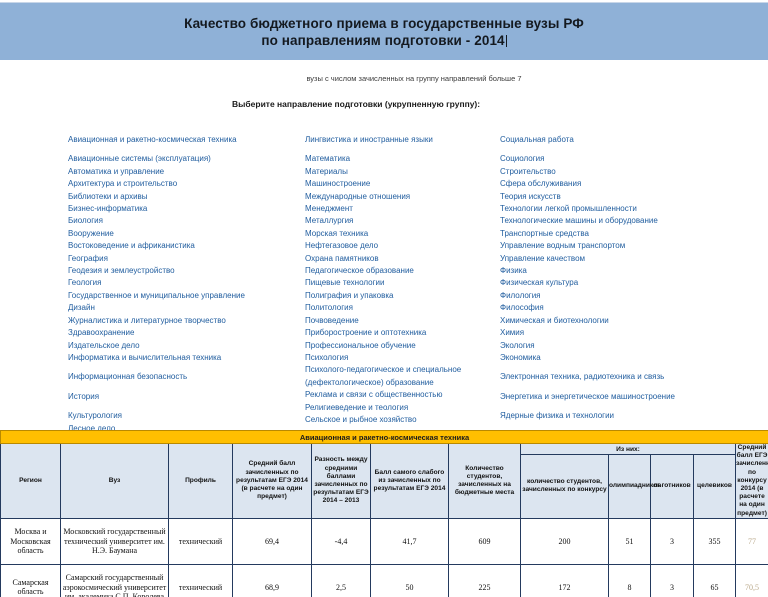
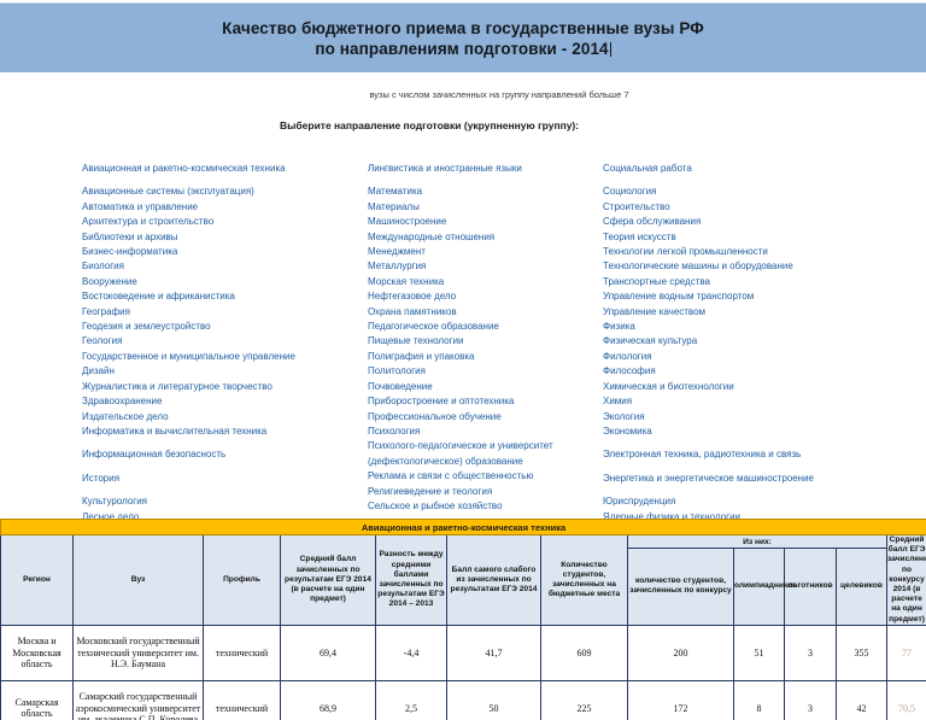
  Качество бюджетного приема в государственные вузы РФ
  по направлениям подготовки - 2014
  вузы с числом зачисленных на группу направлений больше 7
  Выберите направление подготовки (укрупненную группу):
  Авиационная и ракетно-космическая техника
  Авиационные системы (эксплуатация)
  Автоматика и управление
  Архитектура и строительство
  Библиотеки и архивы
  Бизнес-информатика
  Биология
  Вооружение
  Востоковедение и африканистика
  География
  Геодезия и землеустройство
  Геология
  Государственное и муниципальное управление
  Дизайн
  Журналистика и литературное творчество
  Здравоохранение
  Издательское дело
  Информатика и вычислительная техника
  Информационная безопасность
  История
  Культурология
  Лесное дело
  Лингвистика и иностранные языки
  Математика
  Материалы
  Машиностроение
  Международные отношения
  Менеджмент
  Металлургия
  Морская техника
  Нефтегазовое дело
  Охрана памятников
  Педагогическое образование
  Пищевые технологии
  Полиграфия и упаковка
  Политология
  Почвоведение
  Приборостроение и оптотехника
  Профессиональное обучение
  Психология
- Психолого-педагогическое и специальное (дефектологическое) образование
+ Психолого-педагогическое и университет (дефектологическое) образование
  Реклама и связи с общественностью
  Религиеведение и теология
  Сельское и рыбное хозяйство
  Социальная работа
  Социология
  Строительство
  Сфера обслуживания
  Теория искусств
  Технологии легкой промышленности
  Технологические машины и оборудование
  Транспортные средства
  Управление водным транспортом
  Управление качеством
  Физика
  Физическая культура
  Филология
  Философия
  Химическая и биотехнологии
  Химия
  Экология
  Экономика
  Электронная техника, радиотехника и связь
  Энергетика и энергетическое машиностроение
+ Юриспруденция
  Ядерные физика и технологии
  Авиационная и ракетно-космическая техника
  Москва и Московская область	Московский государственный технический университет им. Н.Э. Баумана	технический	69,4	-4,4	41,7	609	200	51	3	355	77
- Самарская область	Самарский государственный аэрокосмический университет	технический	68,9	2,5	50	225	172	8	3	65	70,5
+ Самарская область	Самарский государственный аэрокосмический университет	технический	68,9	2,5	50	225	172	8	3	42	70,5
